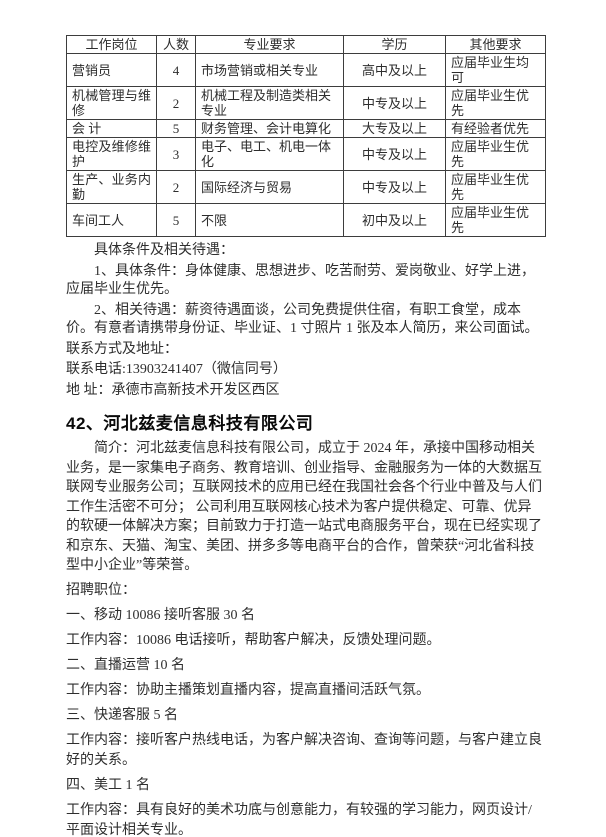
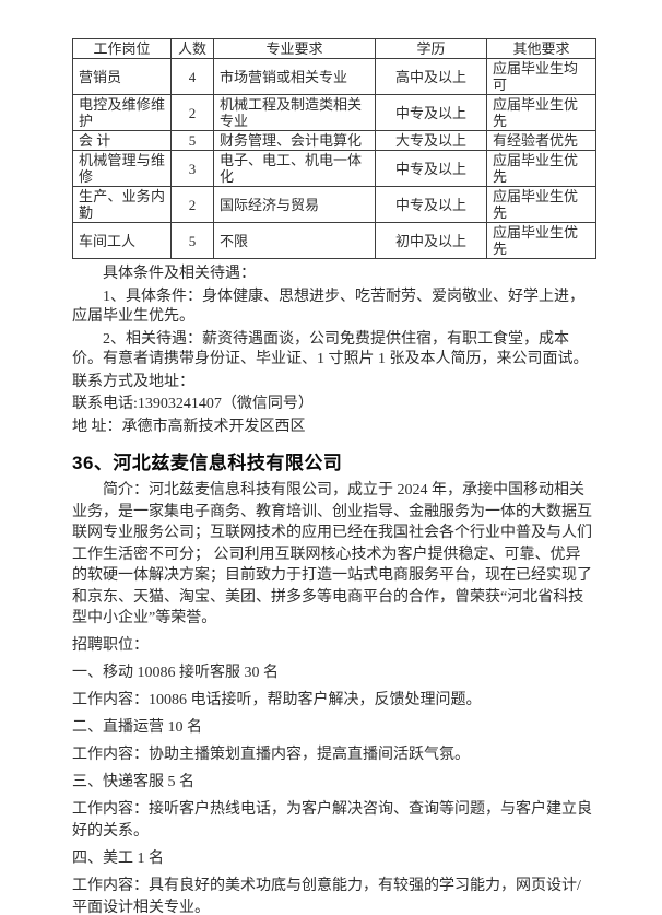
  工作岗位	人数	专业要求	学历	其他要求
  营销员	4	市场营销或相关专业	高中及以上	应届毕业生均可
- 机械管理与维修	2	机械工程及制造类相关专业	中专及以上	应届毕业生优先
+ 电控及维修维护	2	机械工程及制造类相关专业	中专及以上	应届毕业生优先
  会 计	5	财务管理、会计电算化	大专及以上	有经验者优先
- 电控及维修维护	3	电子、电工、机电一体化	中专及以上	应届毕业生优先
+ 机械管理与维修	3	电子、电工、机电一体化	中专及以上	应届毕业生优先
  生产、业务内勤	2	国际经济与贸易	中专及以上	应届毕业生优先
  车间工人	5	不限	初中及以上	应届毕业生优先
  具体条件及相关待遇：
  1、具体条件：身体健康、思想进步、吃苦耐劳、爱岗敬业、好学上进，应届毕业生优先。
  2、相关待遇：薪资待遇面谈，公司免费提供住宿，有职工食堂，成本价。有意者请携带身份证、毕业证、1 寸照片 1 张及本人简历，来公司面试。
  联系方式及地址：
  联系电话:13903241407（微信同号）
  地 址：承德市高新技术开发区西区
- 42、河北兹麦信息科技有限公司
+ 36、河北兹麦信息科技有限公司
  简介：河北兹麦信息科技有限公司，成立于 2024 年，承接中国移动相关业务，是一家集电子商务、教育培训、创业指导、金融服务为一体的大数据互联网专业服务公司；互联网技术的应用已经在我国社会各个行业中普及与人们工作生活密不可分； 公司利用互联网核心技术为客户提供稳定、可靠、优异的软硬一体解决方案；目前致力于打造一站式电商服务平台，现在已经实现了和京东、天猫、淘宝、美团、拼多多等电商平台的合作，曾荣获“河北省科技型中小企业”等荣誉。
  招聘职位：
  一、移动 10086 接听客服 30 名
  工作内容：10086 电话接听，帮助客户解决，反馈处理问题。
  二、直播运营 10 名
  工作内容：协助主播策划直播内容，提高直播间活跃气氛。
  三、快递客服 5 名
  工作内容：接听客户热线电话，为客户解决咨询、查询等问题，与客户建立良好的关系。
  四、美工 1 名
  工作内容：具有良好的美术功底与创意能力，有较强的学习能力，网页设计/平面设计相关专业。
